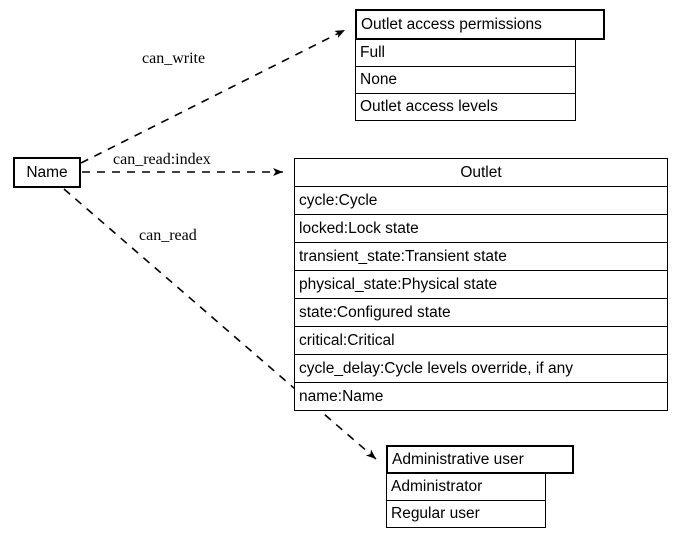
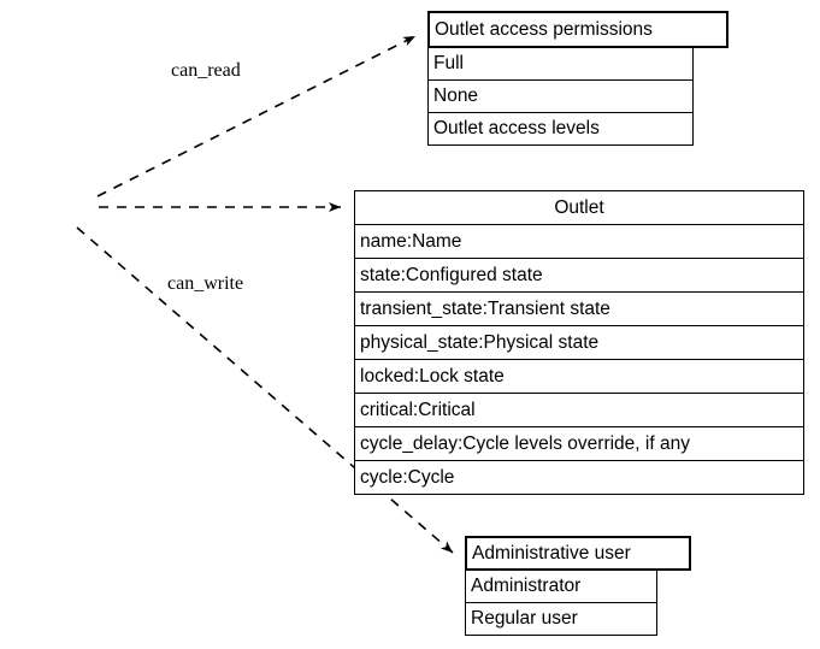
- can_write
+ can_read
- can_read:index
- can_read
+ can_write
- Name
  Outlet access permissions
  Full
  None
  Outlet access levels
  Outlet
- cycle:Cycle
+ name:Name
- locked:Lock state
+ state:Configured state
  transient_state:Transient state
  physical_state:Physical state
- state:Configured state
+ locked:Lock state
  critical:Critical
  cycle_delay:Cycle levels override, if any
- name:Name
+ cycle:Cycle
  Administrative user
  Administrator
  Regular user
